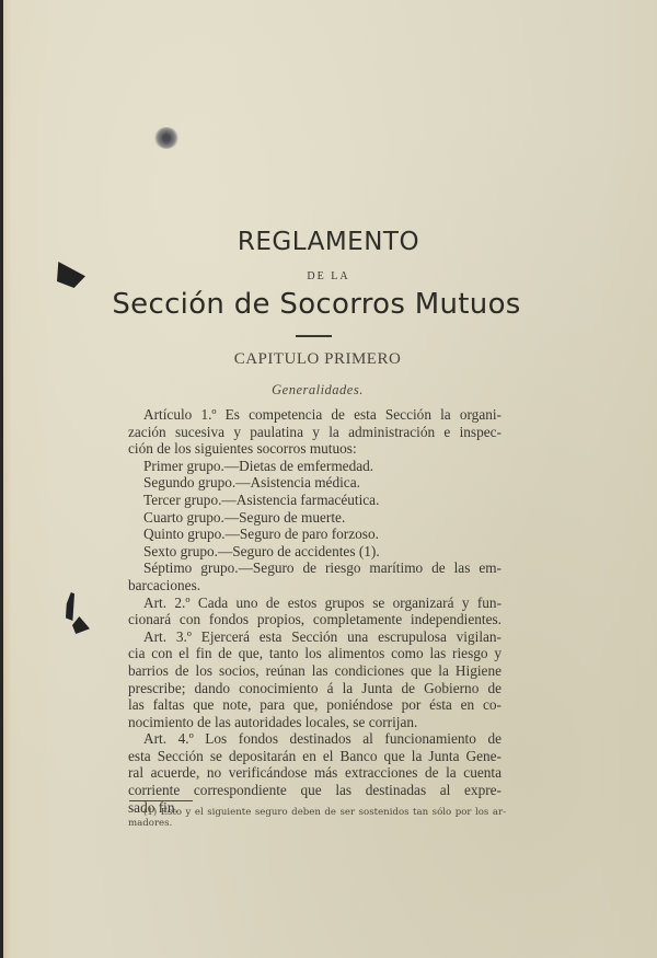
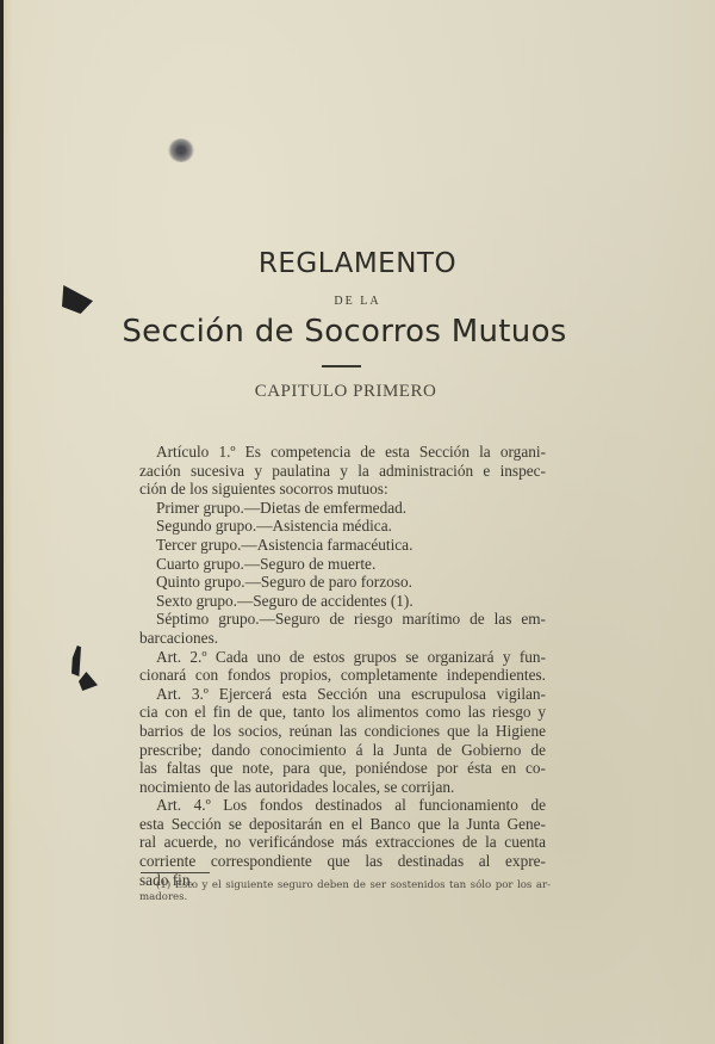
  REGLAMENTO
  DE LA
  Sección de Socorros Mutuos
  CAPITULO PRIMERO
- Generalidades.
  Artículo 1.º Es competencia de esta Sección la organi-
  zación sucesiva y paulatina y la administración e inspec-
  ción de los siguientes socorros mutuos:
  Primer grupo.—Dietas de emfermedad.
  Segundo grupo.—Asistencia médica.
  Tercer grupo.—Asistencia farmacéutica.
  Cuarto grupo.—Seguro de muerte.
  Quinto grupo.—Seguro de paro forzoso.
  Sexto grupo.—Seguro de accidentes (1).
  Séptimo grupo.—Seguro de riesgo marítimo de las em-
  barcaciones.
  Art. 2.º Cada uno de estos grupos se organizará y fun-
  cionará con fondos propios, completamente independientes.
  Art. 3.º Ejercerá esta Sección una escrupulosa vigilan-
  cia con el fin de que, tanto los alimentos como las riesgo y
  barrios de los socios, reúnan las condiciones que la Higiene
  prescribe; dando conocimiento á la Junta de Gobierno de
  las faltas que note, para que, poniéndose por ésta en co-
  nocimiento de las autoridades locales, se corrijan.
  Art. 4.º Los fondos destinados al funcionamiento de
  esta Sección se depositarán en el Banco que la Junta Gene-
  ral acuerde, no verificándose más extracciones de la cuenta
  corriente correspondiente que las destinadas al expre-
  sado fin.
  (1) Esto y el siguiente seguro deben de ser sostenidos tan sólo por los ar-
  madores.
